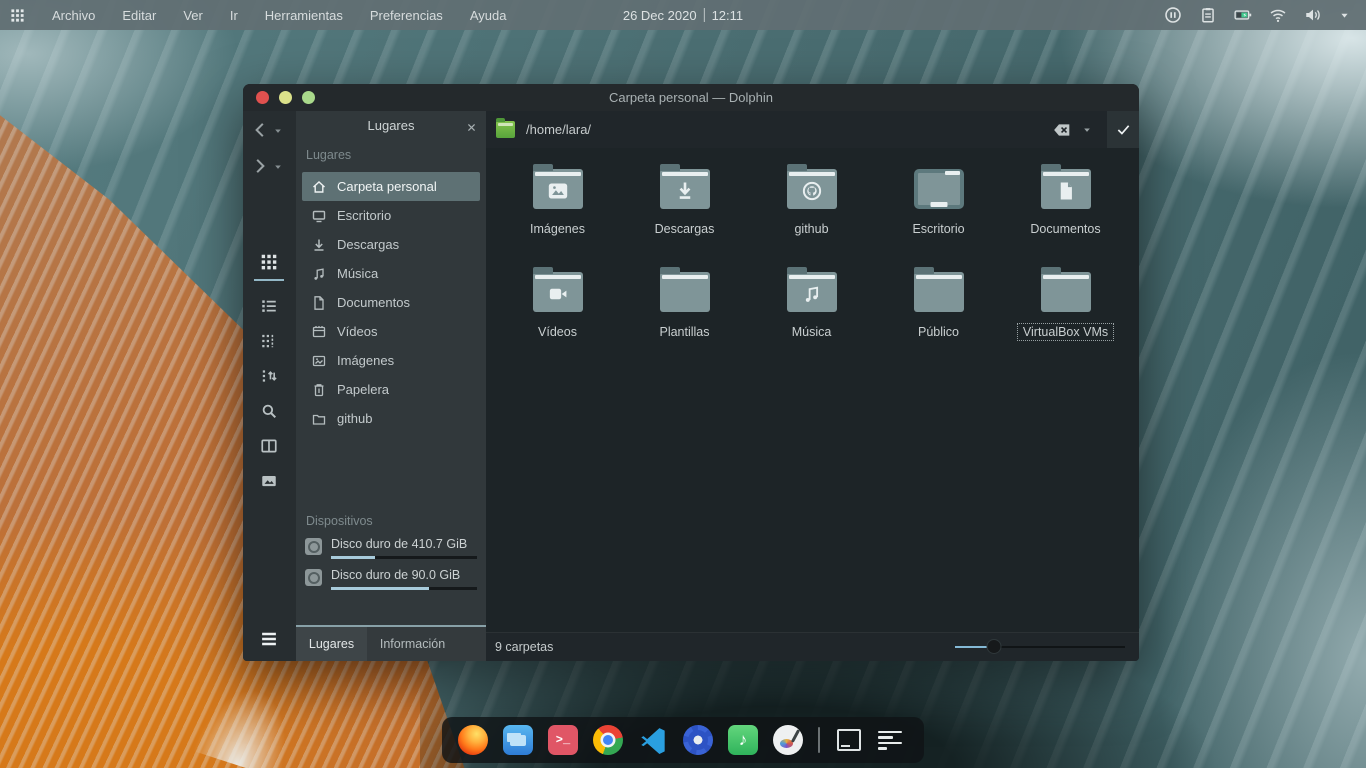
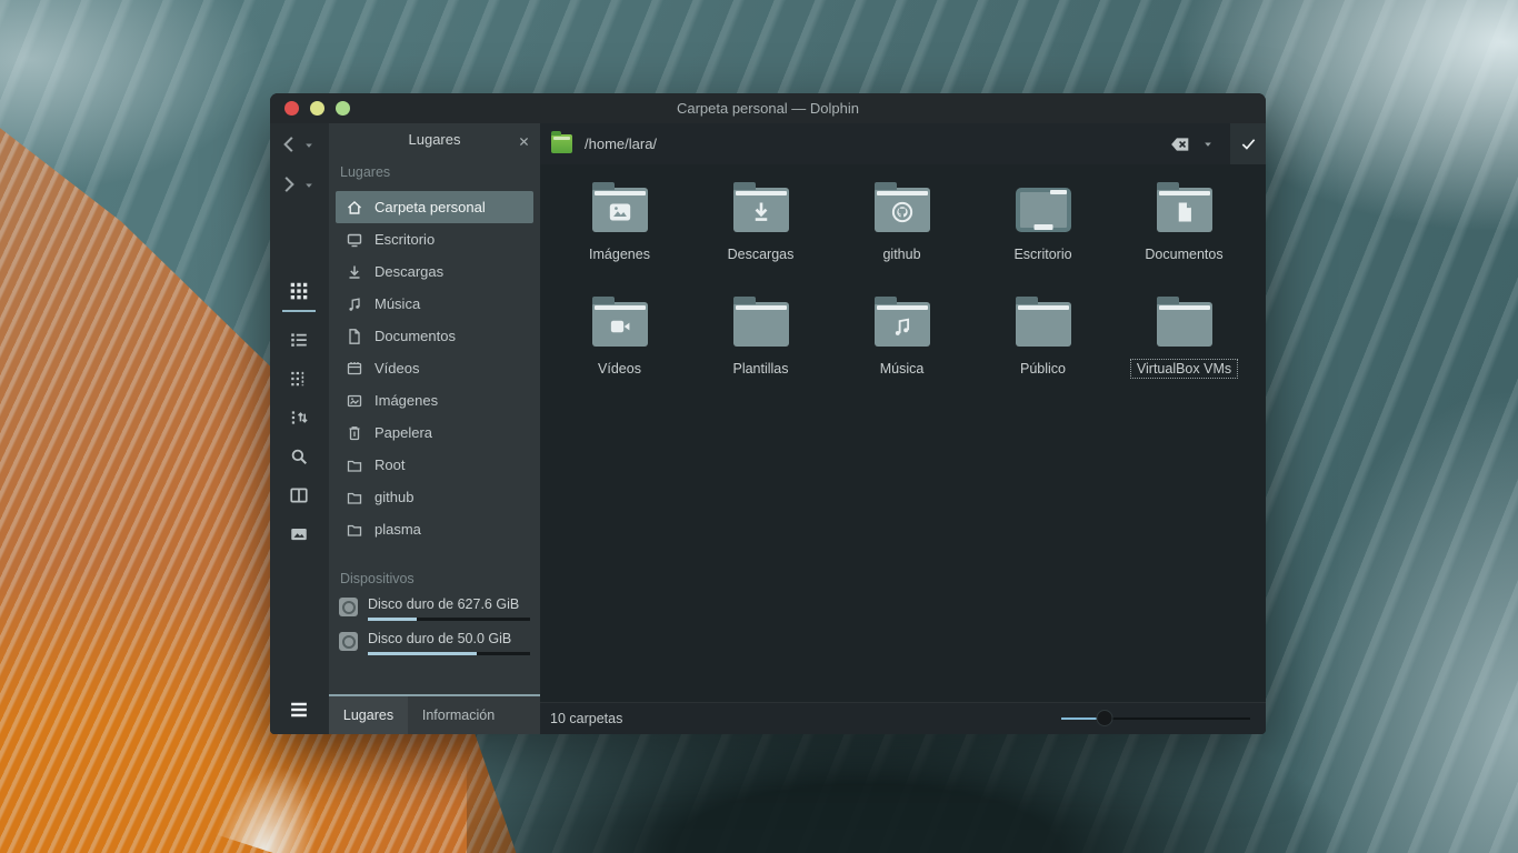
- Archivo
- Editar
- Ver
- Ir
- Herramientas
- Preferencias
- Ayuda
- 26 Dec 2020
- 12:11
  Carpeta personal — Dolphin
  Lugares
  Lugares
  Carpeta personal
  Escritorio
  Descargas
  Música
  Documentos
  Vídeos
  Imágenes
  Papelera
+ Root
  github
+ plasma
  Dispositivos
- Disco duro de 410.7 GiB
+ Disco duro de 627.6 GiB
- Disco duro de 90.0 GiB
+ Disco duro de 50.0 GiB
  Lugares
  Información
  /home/lara/
  Imágenes
  Descargas
  github
  Escritorio
  Documentos
  Vídeos
  Plantillas
  Música
  Público
  VirtualBox VMs
- 9 carpetas
+ 10 carpetas
- >_
- ♪
